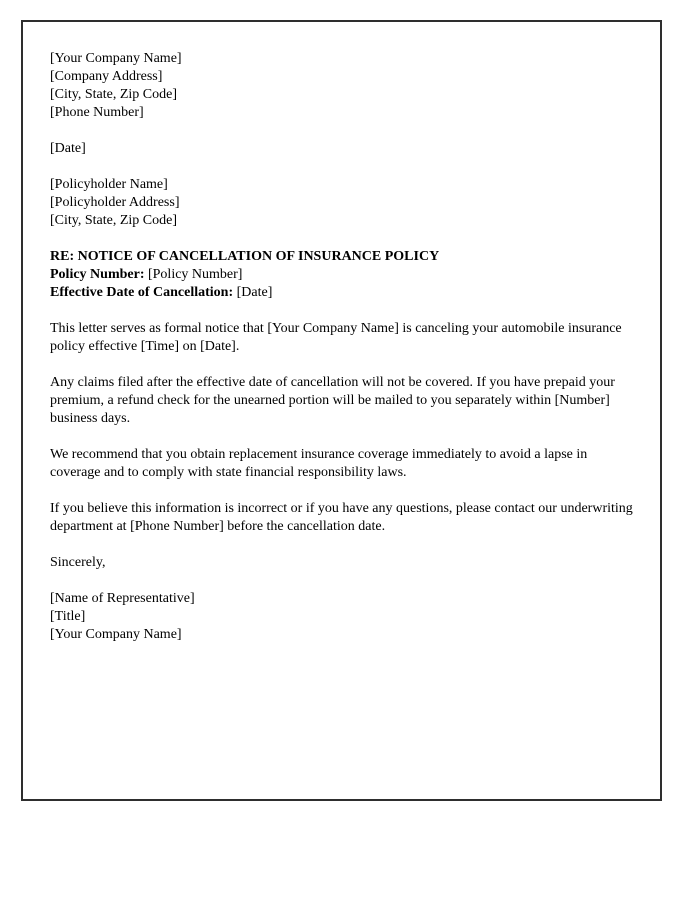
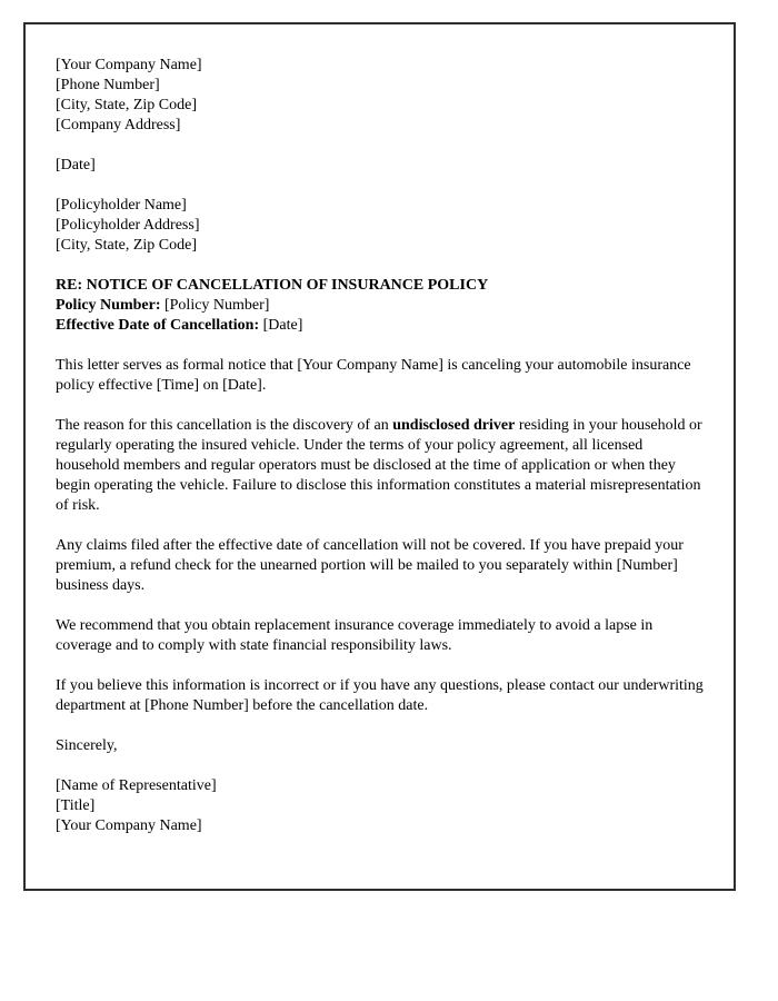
  [Your Company Name]
- [Company Address]
+ [Phone Number]
  [City, State, Zip Code]
- [Phone Number]
+ [Company Address]
  [Date]
  [Policyholder Name]
  [Policyholder Address]
  [City, State, Zip Code]
  RE: NOTICE OF CANCELLATION OF INSURANCE POLICY
  Policy Number: [Policy Number]
  Effective Date of Cancellation: [Date]
  This letter serves as formal notice that [Your Company Name] is canceling your automobile insurance policy effective [Time] on [Date].
+ The reason for this cancellation is the discovery of an undisclosed driver residing in your household or regularly operating the insured vehicle. Under the terms of your policy agreement, all licensed household members and regular operators must be disclosed at the time of application or when they begin operating the vehicle. Failure to disclose this information constitutes a material misrepresentation of risk.
  Any claims filed after the effective date of cancellation will not be covered. If you have prepaid your premium, a refund check for the unearned portion will be mailed to you separately within [Number] business days.
  We recommend that you obtain replacement insurance coverage immediately to avoid a lapse in coverage and to comply with state financial responsibility laws.
  If you believe this information is incorrect or if you have any questions, please contact our underwriting department at [Phone Number] before the cancellation date.
  Sincerely,
  [Name of Representative]
  [Title]
  [Your Company Name]
